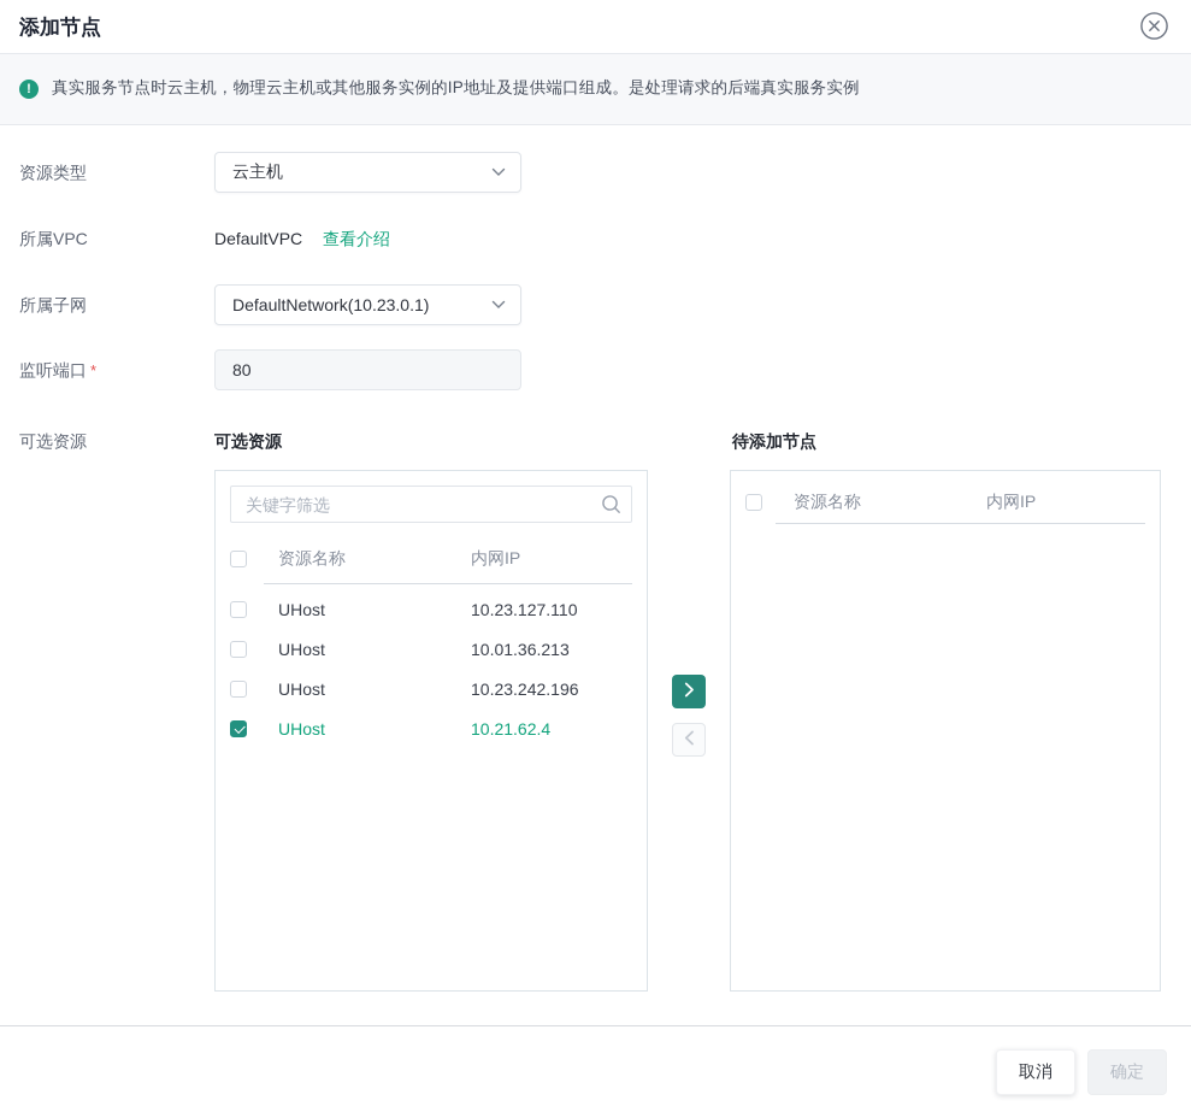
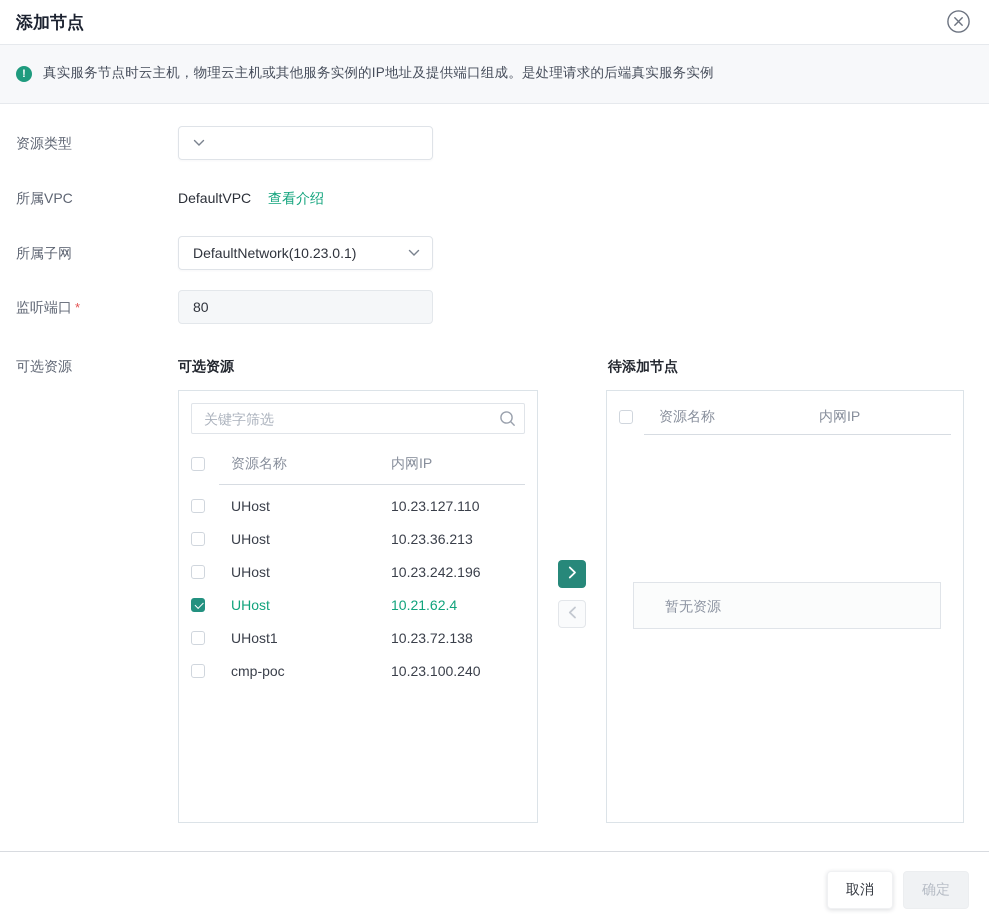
  添加节点
  !
  真实服务节点时云主机，物理云主机或其他服务实例的IP地址及提供端口组成。是处理请求的后端真实服务实例
  资源类型
- 云主机
  所属VPC
  DefaultVPC
  查看介绍
  所属子网
  DefaultNetwork(10.23.0.1)
  监听端口 *
  80
  可选资源
  可选资源
  待添加节点
  关键字筛选
  资源名称
  内网IP
  UHost
  10.23.127.110
  UHost
- 10.01.36.213
+ 10.23.36.213
  UHost
  10.23.242.196
  UHost
  10.21.62.4
+ UHost1
+ 10.23.72.138
+ cmp-poc
+ 10.23.100.240
  资源名称
  内网IP
+ 暂无资源
  取消
  确定
